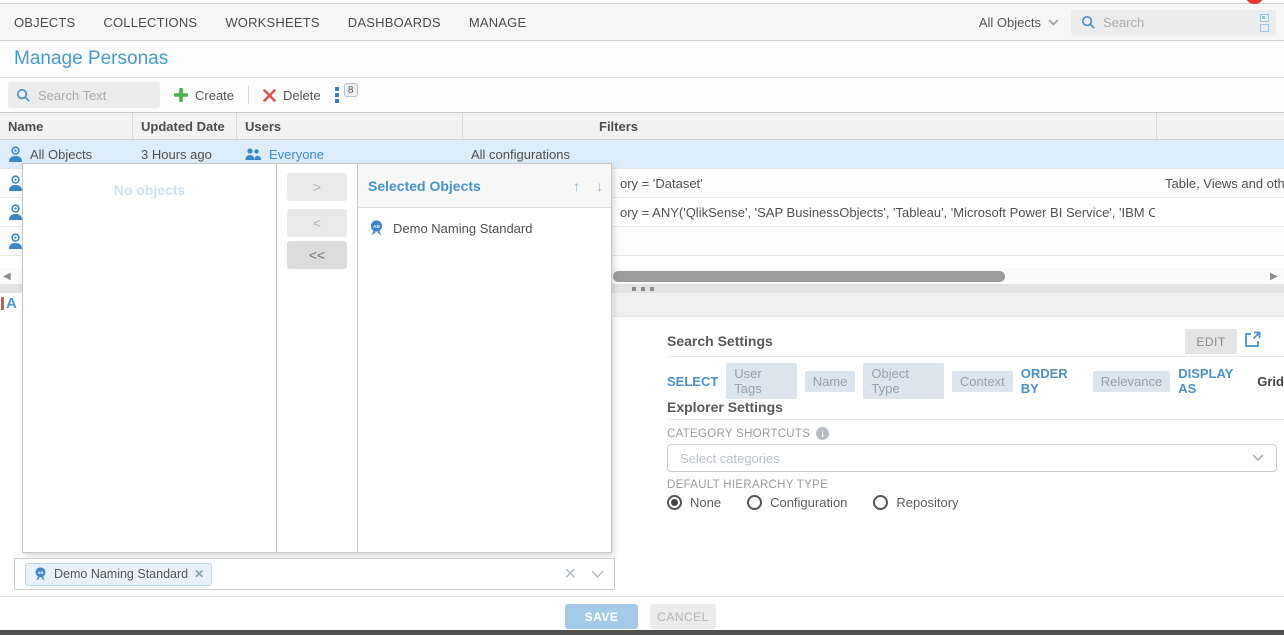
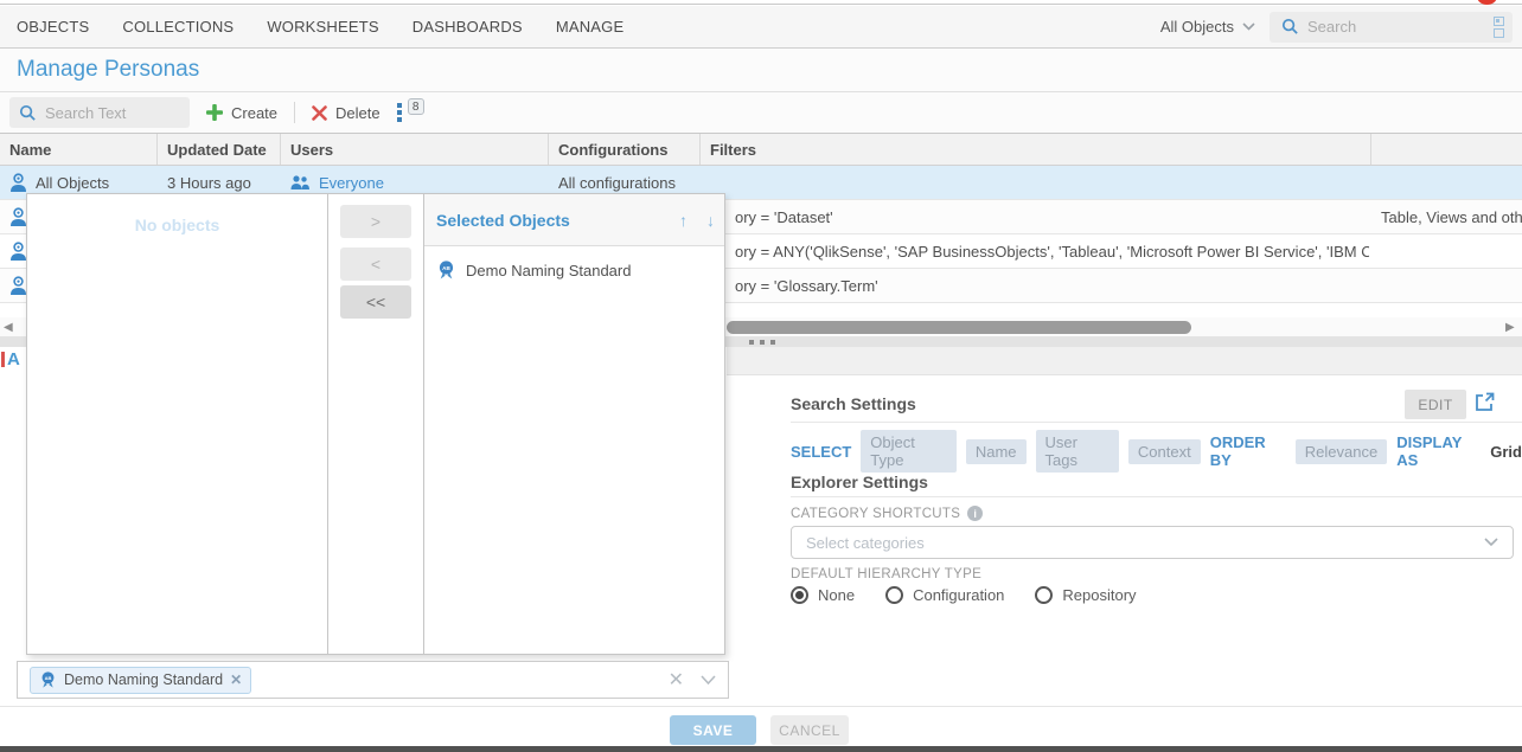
  OBJECTS
  COLLECTIONS
  WORKSHEETS
  DASHBOARDS
  MANAGE
  All Objects
  Search
  Manage Personas
  Search Text
  Create
  Delete
  8
  Name
  Updated Date
  Users
+ Configurations
  Filters
  All Objects
  3 Hours ago
  Everyone
  All configurations
  ory = 'Dataset'
  Table, Views and oth
  ory = ANY('QlikSense', 'SAP BusinessObjects', 'Tableau', 'Microsoft Power BI Service', 'IBM C
+ ory = 'Glossary.Term'
  ◀
  ▶
  A
  Search Settings
  EDIT
  SELECT
- User Tags
+ Object Type
  Name
- Object Type
+ User Tags
  Context
  ORDER BY
  Relevance
  DISPLAY AS
  Grid
  Explorer Settings
  CATEGORY SHORTCUTS
  i
  Select categories
  DEFAULT HIERARCHY TYPE
  None
  Configuration
  Repository
  No objects
  >
  <
  <<
  Selected Objects
  ↑
  ↓
  Demo Naming Standard
  Demo Naming Standard
  ✕
  ✕
  SAVE
  CANCEL
